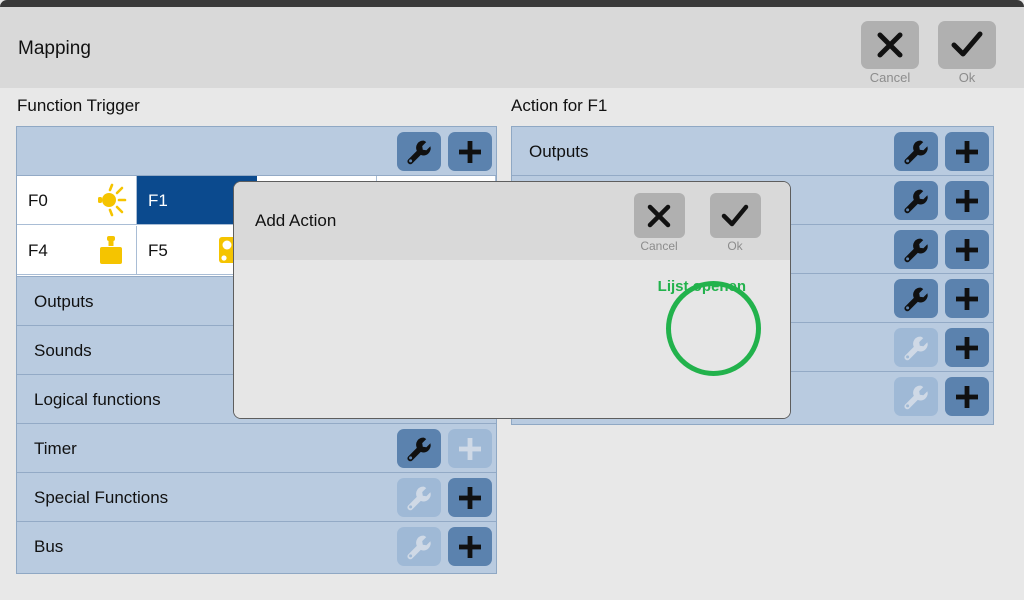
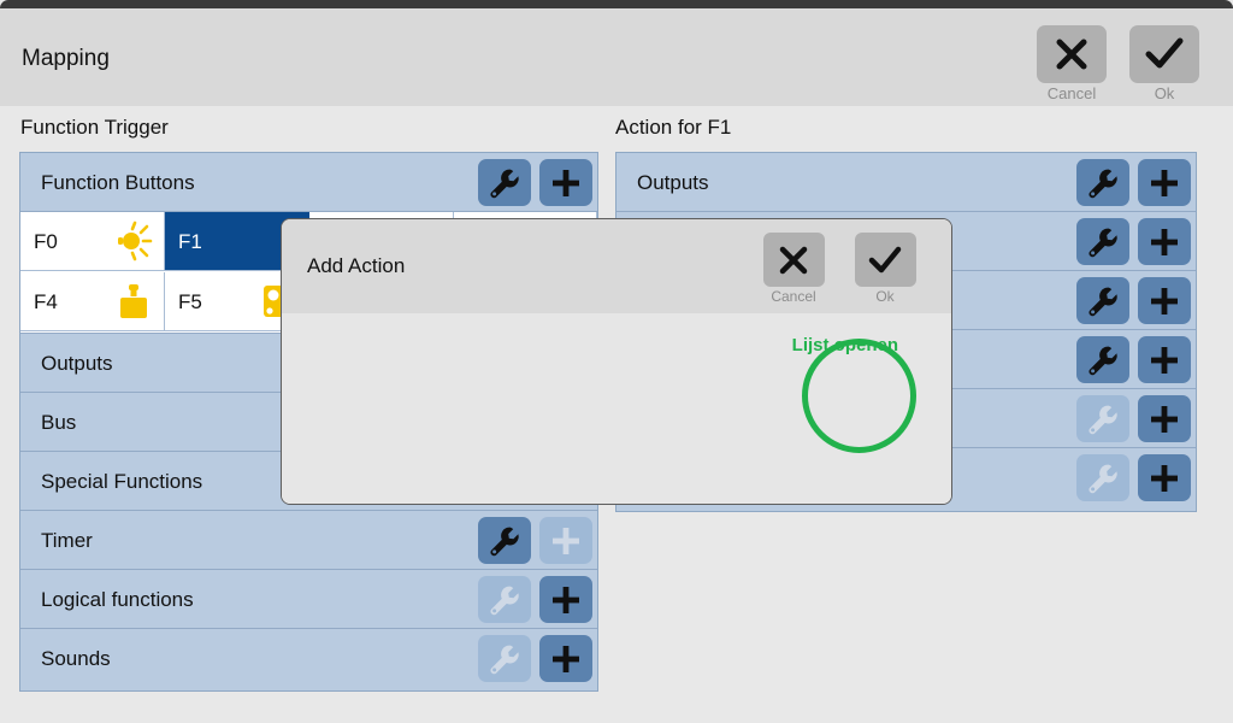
  Mapping
  Cancel
  Ok
  Function Trigger
  Action for F1
+ Function Buttons
  F0
  F1
  F4
  F5
  Outputs
- Sounds
+ Bus
- Logical functions
+ Special Functions
  Timer
- Special Functions
+ Logical functions
- Bus
+ Sounds
  Outputs
  Add Action
  Cancel
  Ok
  Lijst openen
